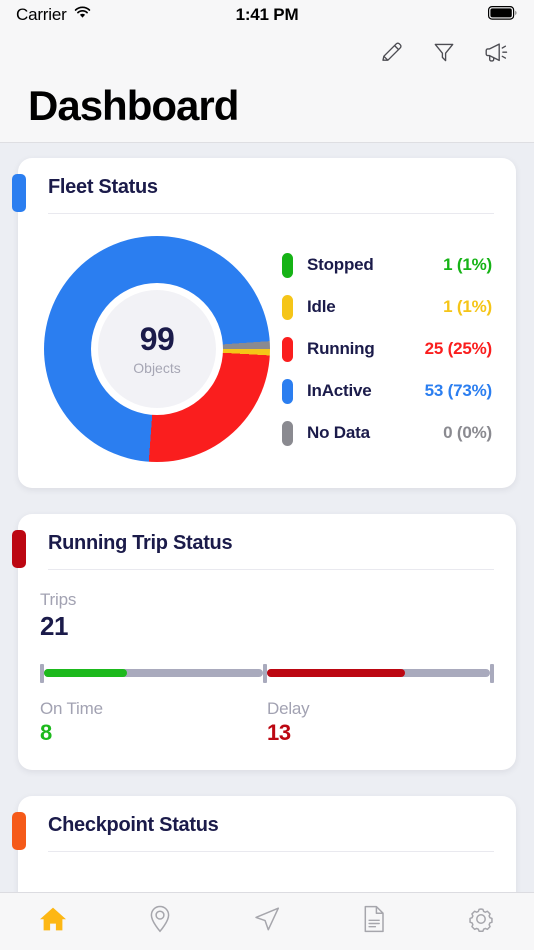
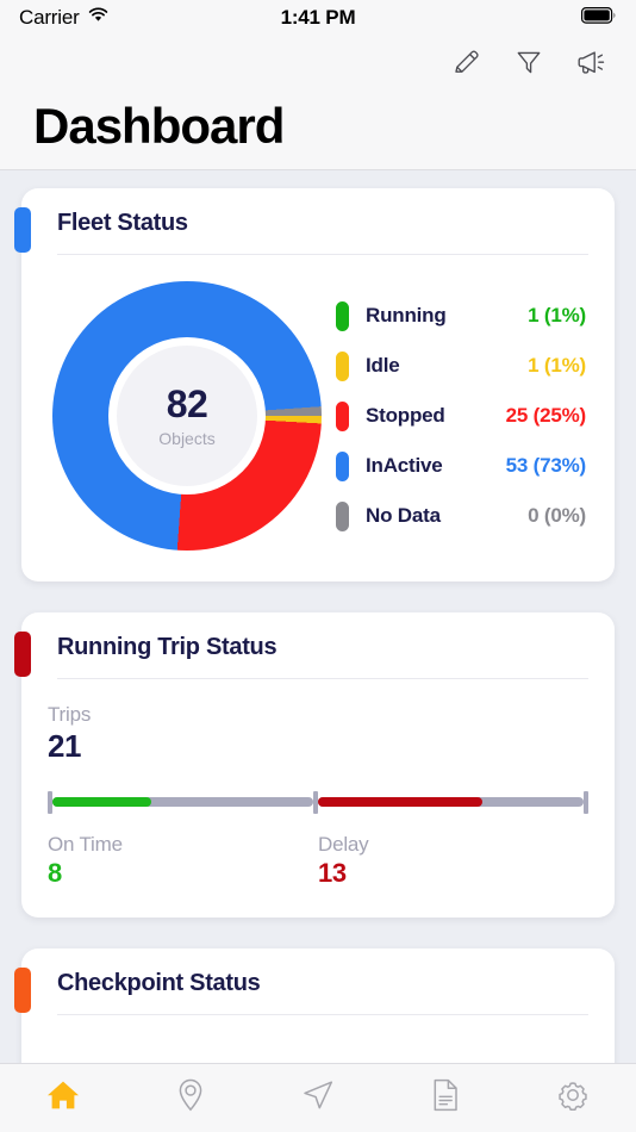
  Carrier
  1:41 PM
  Dashboard
  Fleet Status
- 99
+ 82
  Objects
- Stopped
+ Running
  1 (1%)
  Idle
  1 (1%)
- Running
+ Stopped
  25 (25%)
  InActive
  53 (73%)
  No Data
  0 (0%)
  Running Trip Status
  Trips
  21
  On Time
  8
  Delay
  13
  Checkpoint Status
